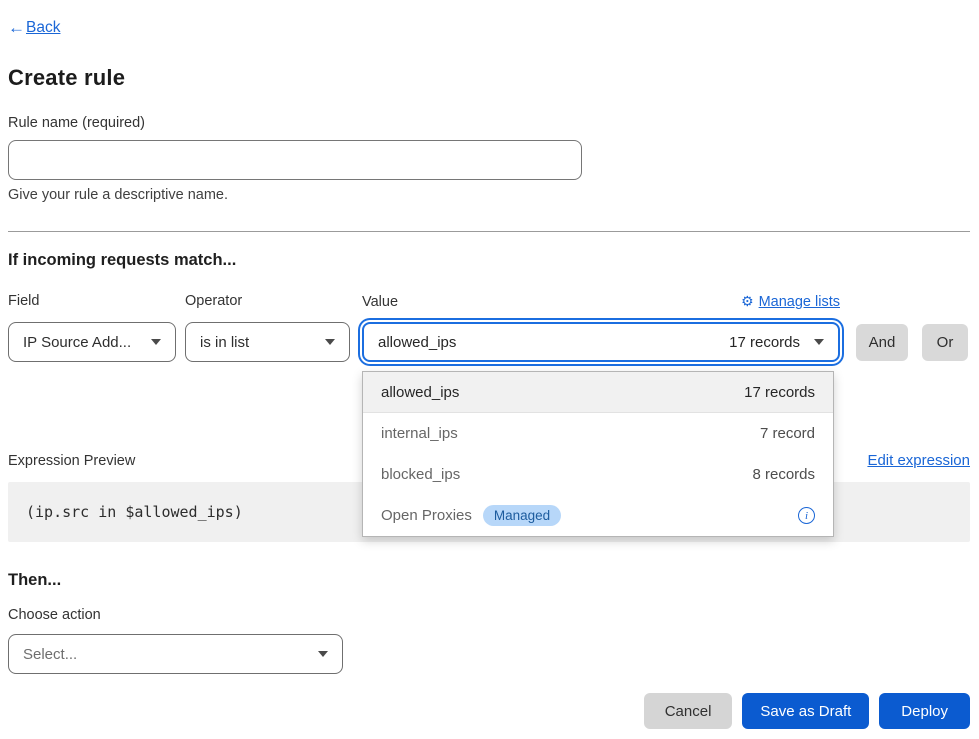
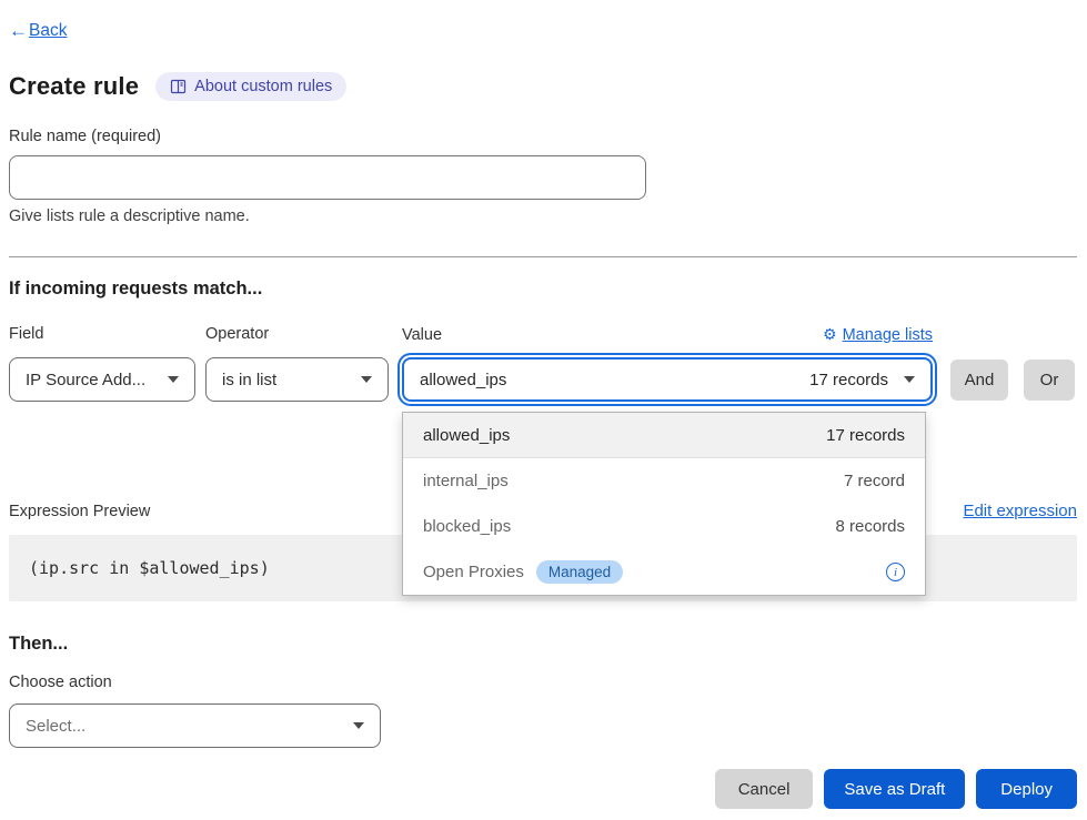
  ←
  Back
  Create rule
+ About custom rules
  Rule name (required)
- Give your rule a descriptive name.
+ Give lists rule a descriptive name.
  If incoming requests match...
  Field
  Operator
  Value
  ⚙
  Manage lists
  IP Source Add...
  is in list
  allowed_ips
  17 records
  allowed_ips
  17 records
  internal_ips
  7 record
  blocked_ips
  8 records
  Open Proxies
  Managed
  i
  And
  Or
  Expression Preview
  Edit expression
  (ip.src in $allowed_ips)
  Then...
  Choose action
  Select...
  Cancel
  Save as Draft
  Deploy
